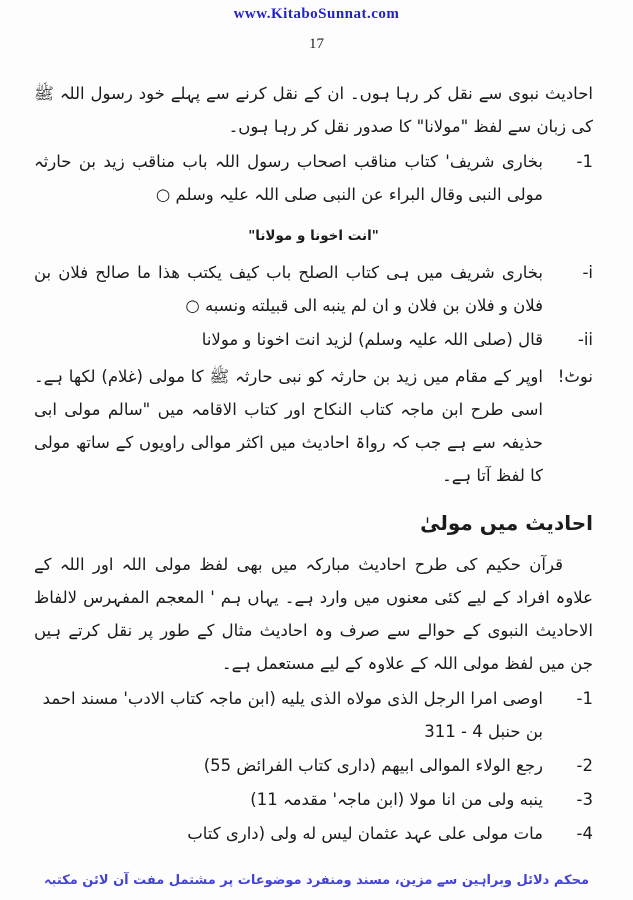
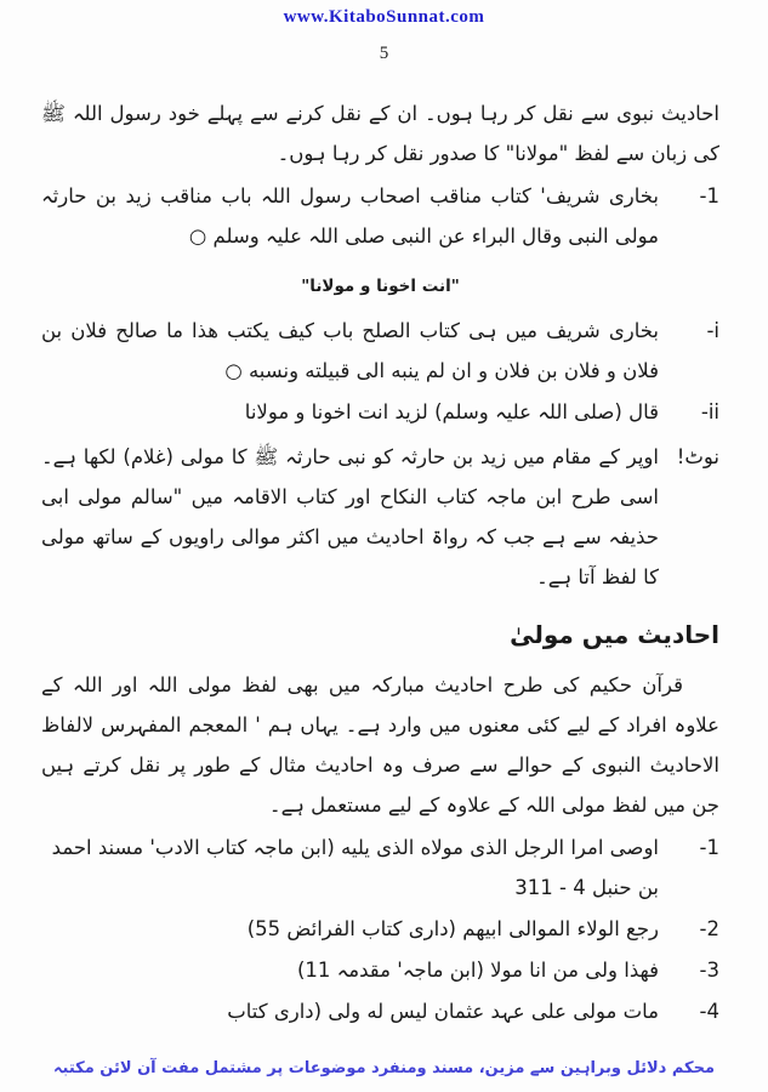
  www.KitaboSunnat.com
- 17
+ 5
  احادیث نبوی سے نقل کر رہا ہوں۔ ان کے نقل کرنے سے پہلے خود رسول اللہ ﷺ کی زبان سے لفظ "مولانا" کا صدور نقل کر رہا ہوں۔
  1-
  بخاری شریف' کتاب مناقب اصحاب رسول اللہ باب مناقب زید بن حارثہ مولی النبی وقال البراء عن النبی صلی اللہ علیہ وسلم ○
  "انت اخونا و مولانا"
  i-
  بخاری شریف میں ہی کتاب الصلح باب کیف یکتب هذا ما صالح فلان بن فلان و فلان بن فلان و ان لم ینبه الی قبیلته ونسبه ○
  ii-
  قال (صلی اللہ علیہ وسلم) لزید انت اخونا و مولانا
  نوٹ!
  اوپر کے مقام میں زید بن حارثہ کو نبی حارثہ ﷺ کا مولی (غلام) لکھا ہے۔ اسی طرح ابن ماجہ کتاب النکاح اور کتاب الاقامہ میں "سالم مولی ابی حذیفہ سے ہے جب کہ رواۃ احادیث میں اکثر موالی راویوں کے ساتھ مولی کا لفظ آتا ہے۔
  احادیث میں مولیٰ
  قرآن حکیم کی طرح احادیث مبارکہ میں بھی لفظ مولی اللہ اور اللہ کے علاوہ افراد کے لیے کئی معنوں میں وارد ہے۔ یہاں ہم ' المعجم المفہرس لالفاظ الاحادیث النبوی کے حوالے سے صرف وہ احادیث مثال کے طور پر نقل کرتے ہیں جن میں لفظ مولی اللہ کے علاوہ کے لیے مستعمل ہے۔
  1-
  اوصی امرا الرجل الذی مولاه الذی یلیه (ابن ماجہ کتاب الادب' مسند احمد بن حنبل 4 - 311
  2-
  رجع الولاء الموالی ابیهم (داری کتاب الفرائض 55)
  3-
- ینبه ولی من انا مولا (ابن ماجہ' مقدمہ 11)
+ فهذا ولی من انا مولا (ابن ماجہ' مقدمہ 11)
  4-
  مات مولی علی عہد عثمان لیس له ولی (داری کتاب
  محکم دلائل وبراہین سے مزین، مسند ومنفرد موضوعات پر مشتمل مفت آن لائن مکتبہ
